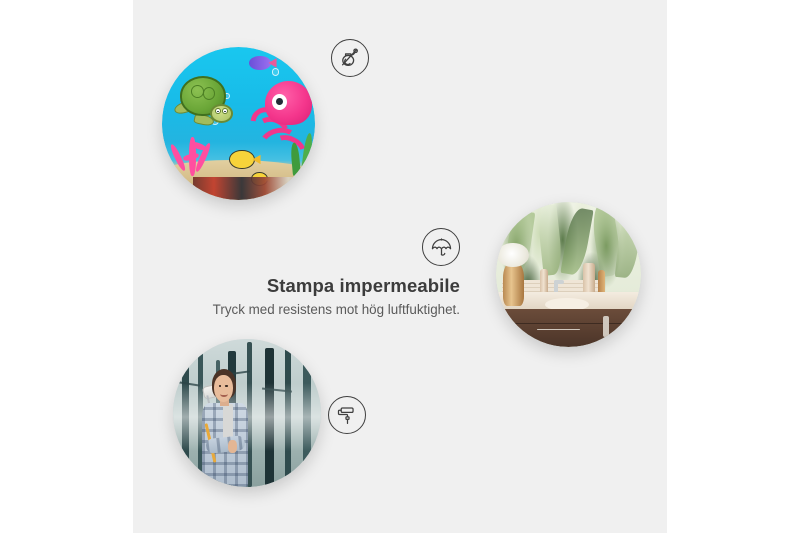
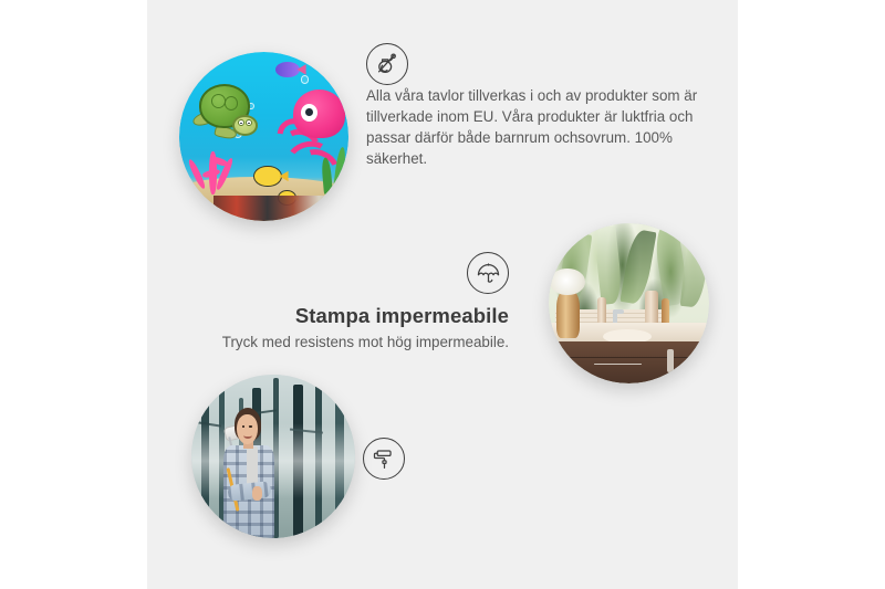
+ Alla våra tavlor tillverkas i och av produkter som är tillverkade inom EU. Våra produkter är luktfria och passar därför både barnrum ochsovrum. 100% säkerhet.
  Stampa impermeabile
- Tryck med resistens mot hög luftfuktighet.
+ Tryck med resistens mot hög impermeabile.
